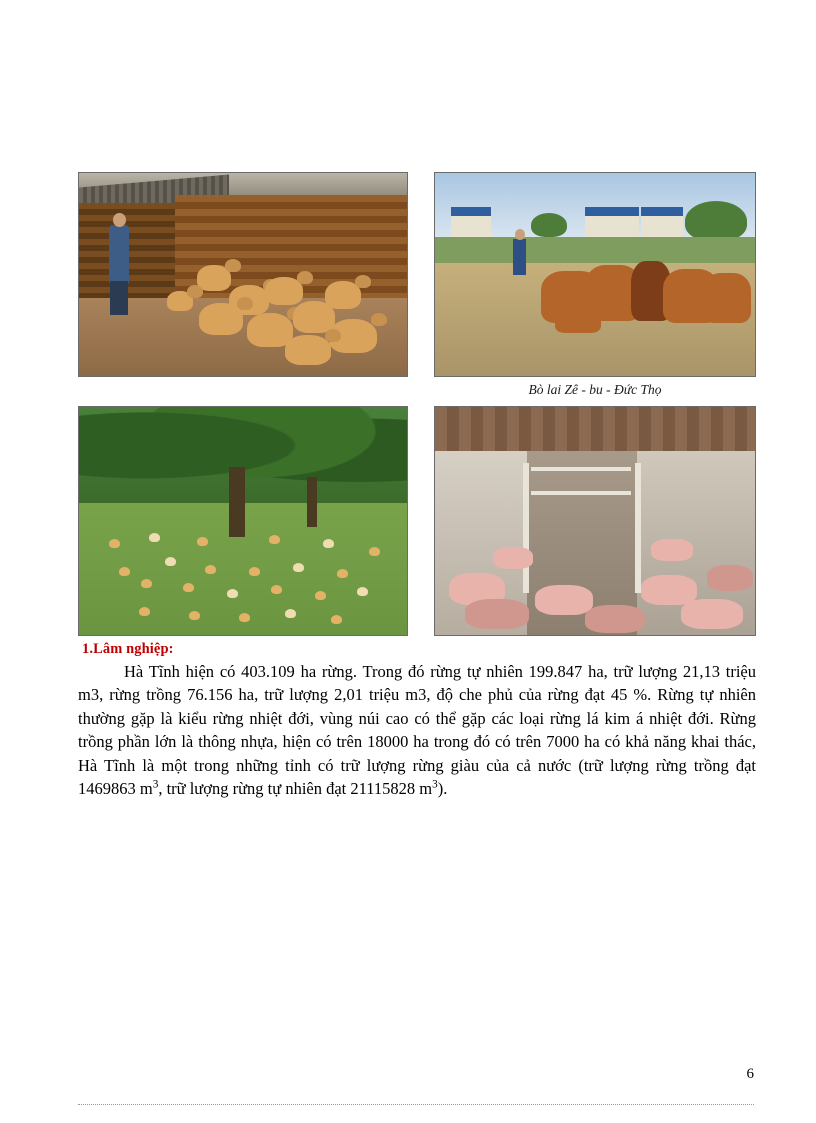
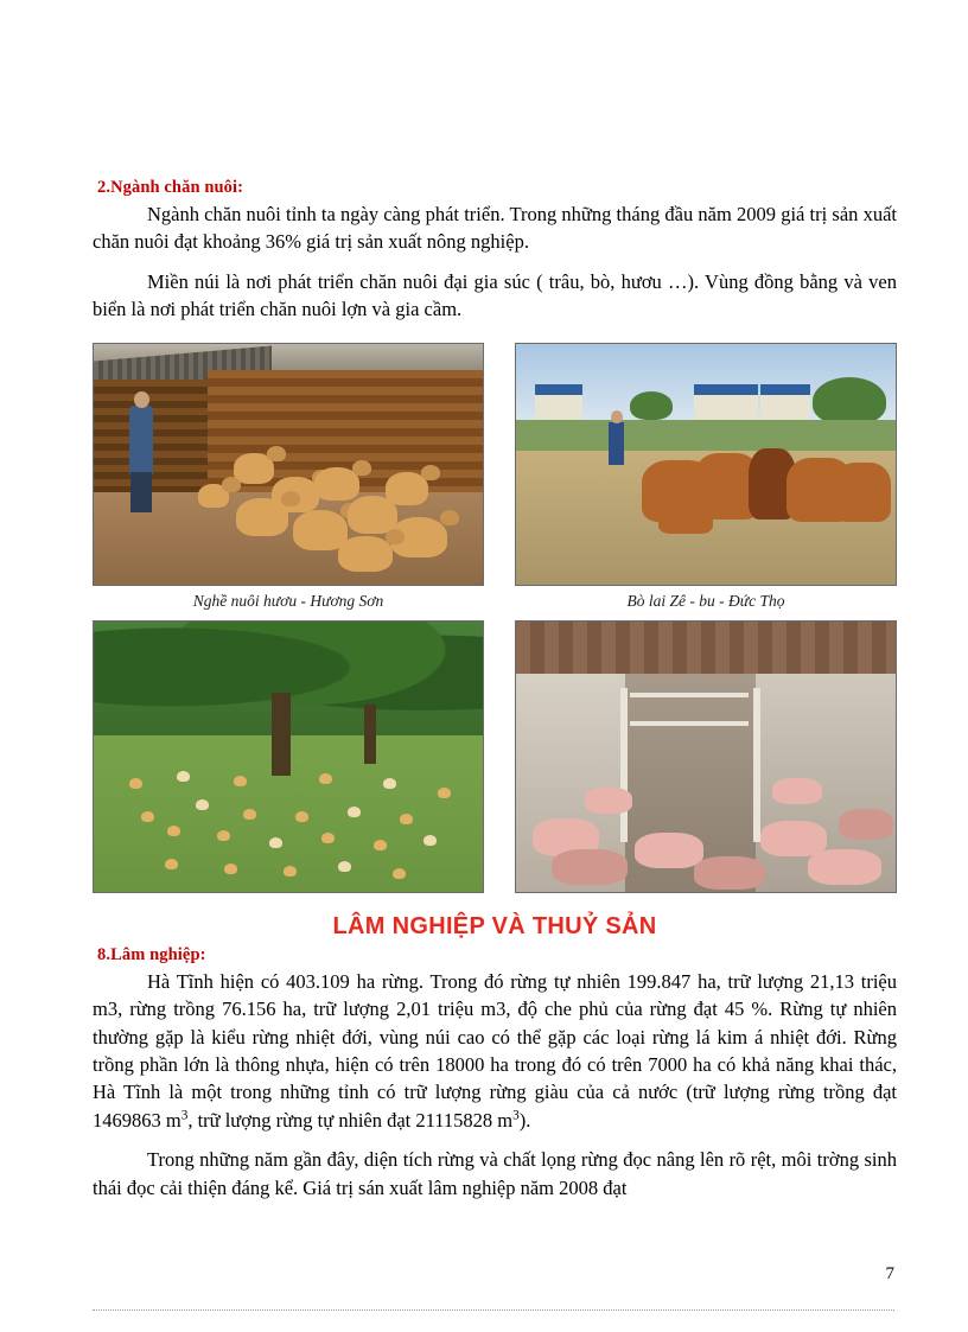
+ 2.Ngành chăn nuôi:
+ Ngành chăn nuôi tỉnh ta ngày càng phát triển. Trong những tháng đầu năm 2009 giá trị sản xuất chăn nuôi đạt khoảng 36% giá trị sản xuất nông nghiệp.
+ Miền núi là nơi phát triển chăn nuôi đại gia súc ( trâu, bò, hươu …). Vùng đồng bằng và ven biển là nơi phát triển chăn nuôi lợn và gia cầm.
+ Nghề nuôi hươu - Hương Sơn
  Bò lai Zê - bu - Đức Thọ
+ LÂM NGHIỆP VÀ THUỶ SẢN
- 1.Lâm nghiệp:
+ 8.Lâm nghiệp:
  Hà Tĩnh hiện có 403.109 ha rừng. Trong đó rừng tự nhiên 199.847 ha, trữ lượng 21,13 triệu m3, rừng trồng 76.156 ha, trữ lượng 2,01 triệu m3, độ che phủ của rừng đạt 45 %. Rừng tự nhiên thường gặp là kiểu rừng nhiệt đới, vùng núi cao có thể gặp các loại rừng lá kim á nhiệt đới. Rừng trồng phần lớn là thông nhựa, hiện có trên 18000 ha trong đó có trên 7000 ha có khả năng khai thác, Hà Tĩnh là một trong những tỉnh có trữ lượng rừng giàu của cả nước (trữ lượng rừng trồng đạt 1469863 m3, trữ lượng rừng tự nhiên đạt 21115828 m3).
+ Trong những năm gần đây, diện tích rừng và chất lọng rừng đọc nâng lên rõ rệt, môi trờng sinh thái đọc cải thiện đáng kể. Giá trị sán xuất lâm nghiệp năm 2008 đạt
- 6
+ 7
